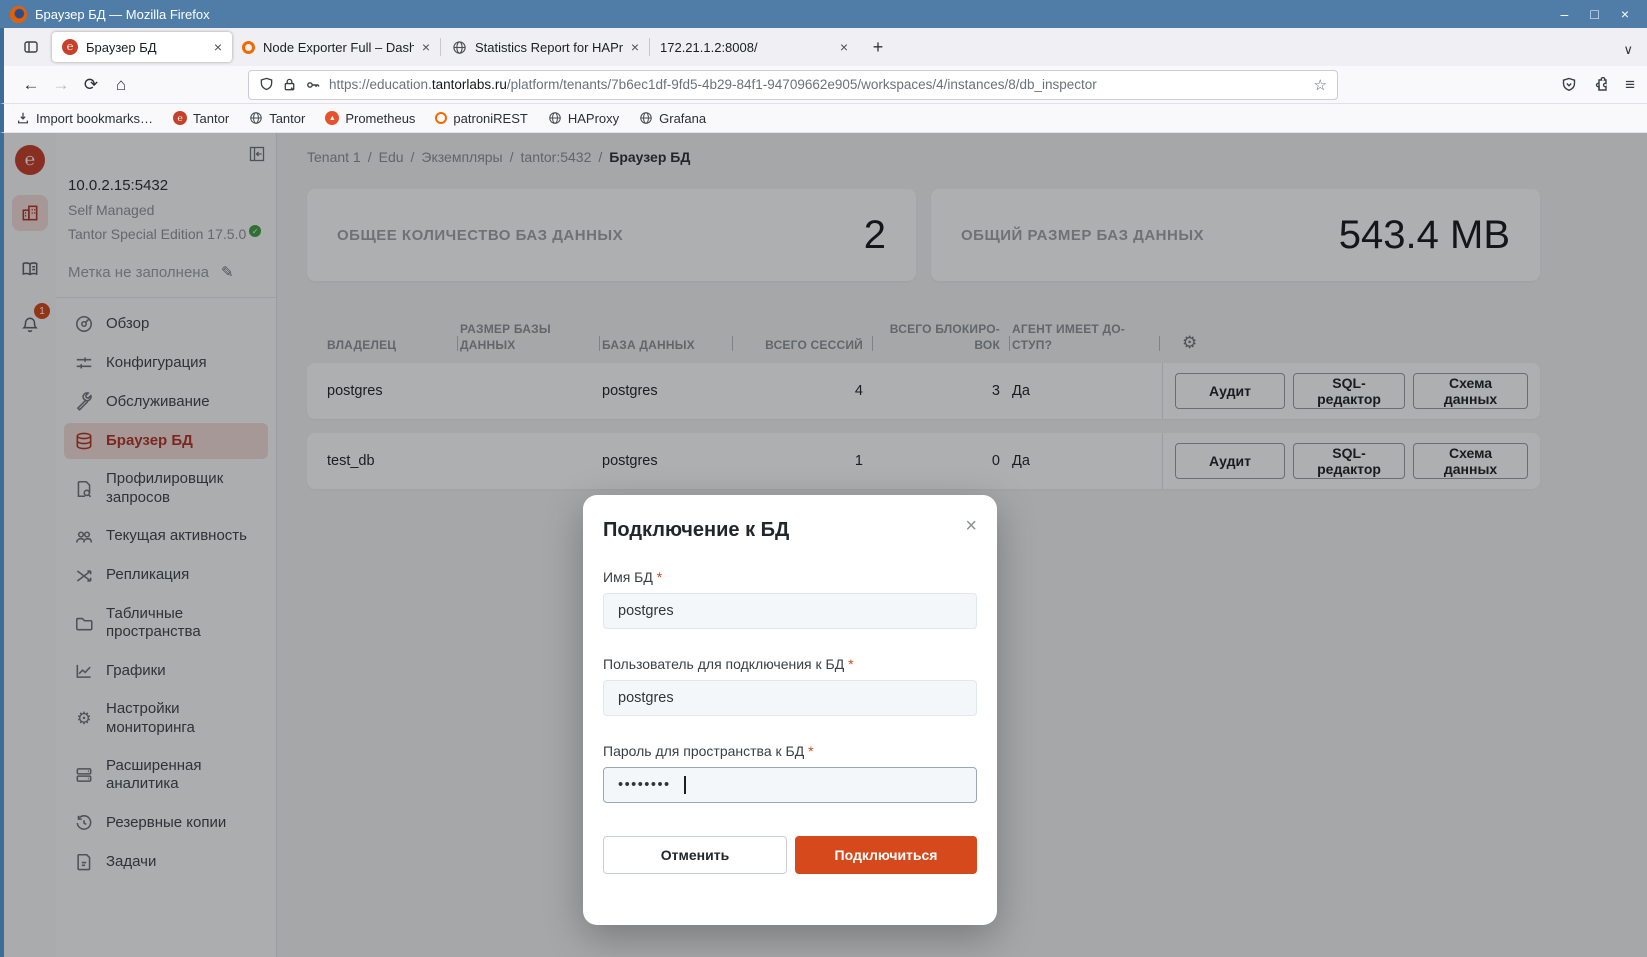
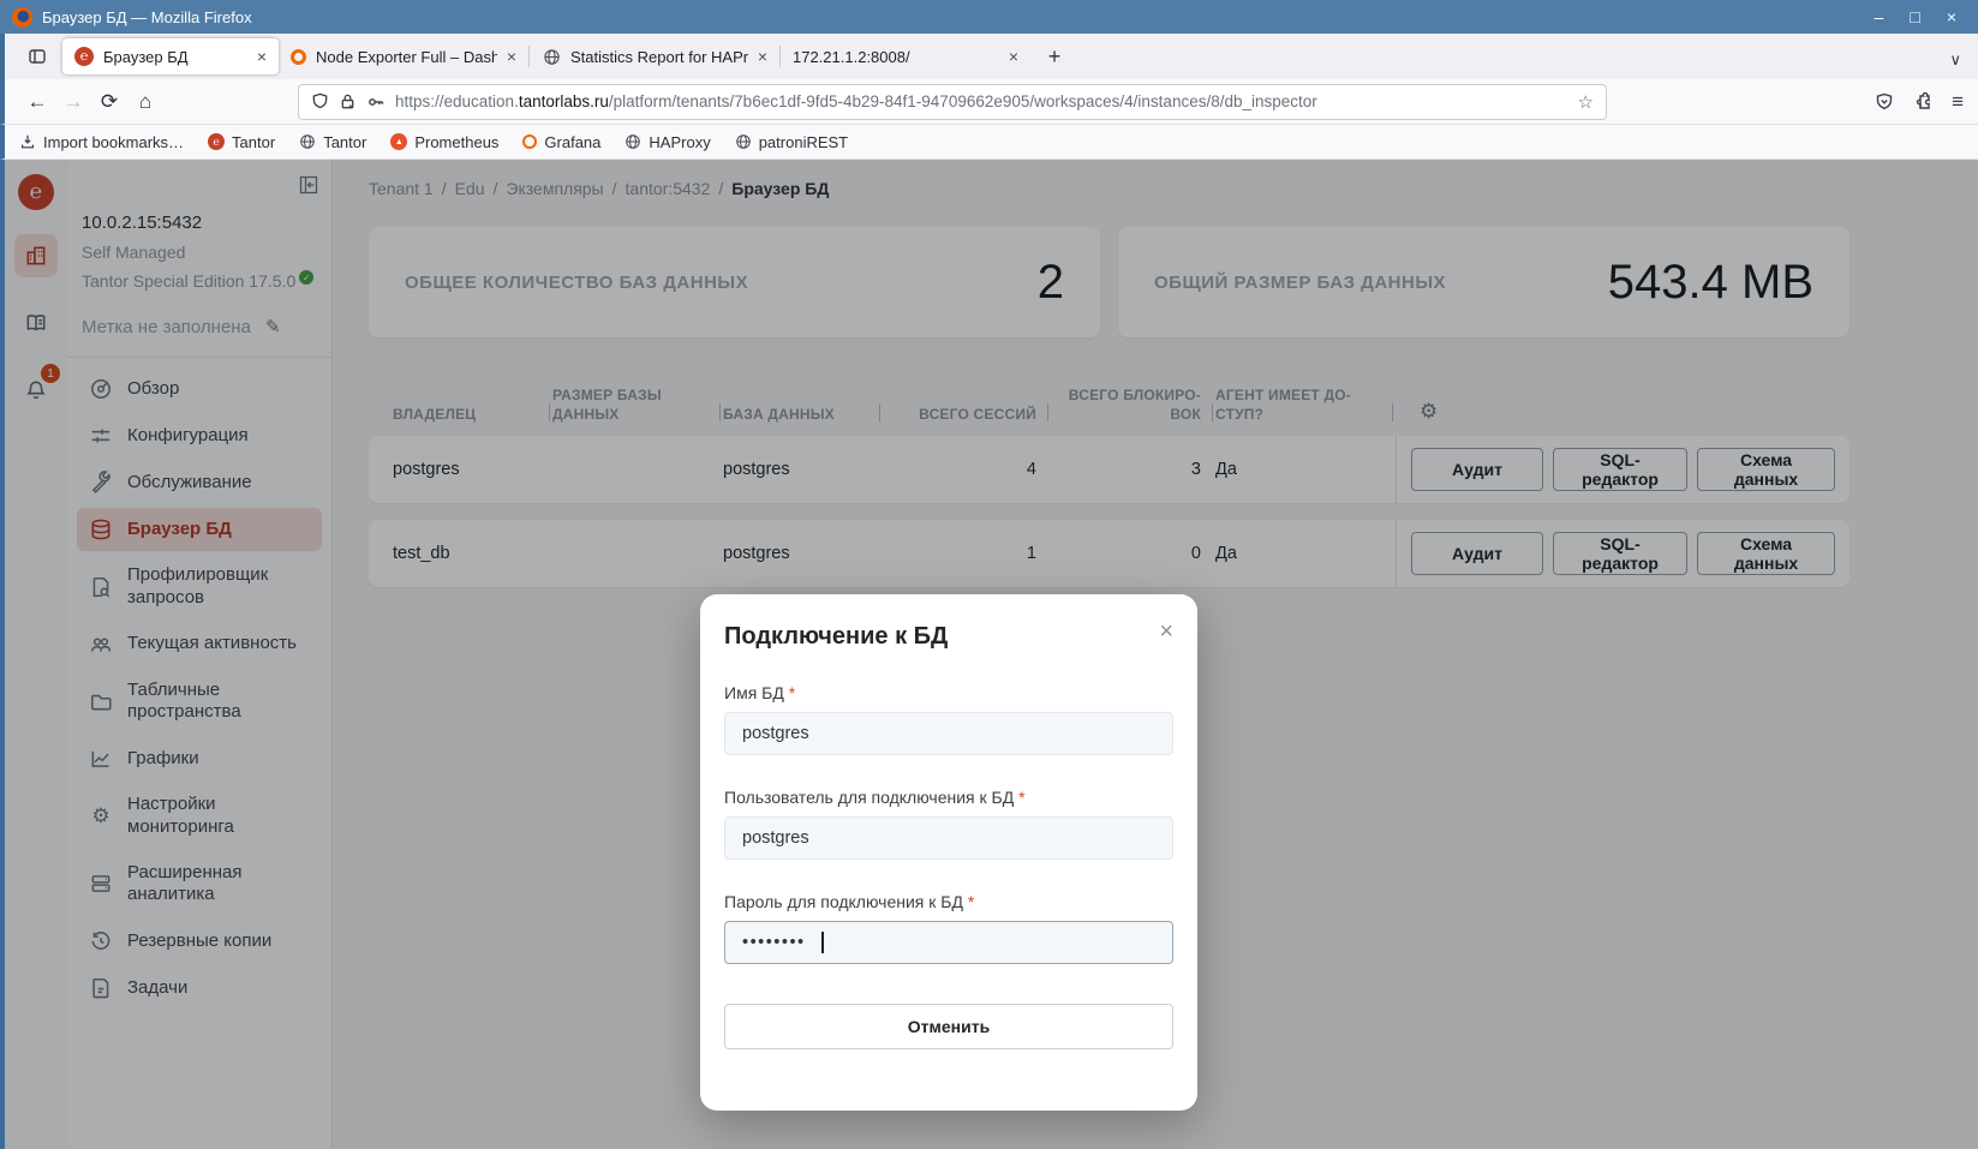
  Браузер БД — Mozilla Firefox
  –
  □
  ×
  ℮
  Браузер БД
  ×
  Node Exporter Full – Dash
  ×
  Statistics Report for HAPr
  ×
  172.21.1.2:8008/
  ×
  +
  ∨
  ←
  →
  ⟳
  ⌂
  https://education.tantorlabs.ru/platform/tenants/7b6ec1df-9fd5-4b29-84f1-94709662e905/workspaces/4/instances/8/db_inspector
  ☆
  ≡
  Import bookmarks…
  ℮
  Tantor
  Tantor
  Prometheus
- patroniREST
+ Grafana
  HAProxy
- Grafana
+ patroniREST
  ℮
  1
  10.0.2.15:5432
  Self Managed
  Tantor Special Edition 17.5.0 ✓
  Метка не заполнена
  ✎
  Обзор
  Конфигурация
  Обслуживание
  Браузер БД
  Профилировщик запросов
  Текущая активность
- Репликация
  Табличные пространства
  Графики
  ⚙
  Настройки мониторинга
  Расширенная аналитика
  Резервные копии
  Задачи
  Tenant 1
  /
  Edu
  /
  Экземпляры
  /
  tantor:5432
  /
  Браузер БД
  ОБЩЕЕ КОЛИЧЕСТВО БАЗ ДАННЫХ
  2
  ОБЩИЙ РАЗМЕР БАЗ ДАННЫХ
  543.4 MB
  ВЛАДЕЛЕЦ
  РАЗМЕР БАЗЫ ДАННЫХ
  БАЗА ДАННЫХ
  ВСЕГО СЕССИЙ
  ВСЕГО БЛОКИРО-ВОК
  АГЕНТ ИМЕЕТ ДО-СТУП?
  ⚙
  postgres
  postgres
  4
  3
  Да
  Аудит
  SQL-редактор
  Схема данных
  test_db
  postgres
  1
  0
  Да
  Аудит
  SQL-редактор
  Схема данных
  Подключение к БД
  ×
  Имя БД *
  postgres
  Пользователь для подключения к БД *
  postgres
- Пароль для пространства к БД *
+ Пароль для подключения к БД *
  ••••••••
  Отменить
- Подключиться
